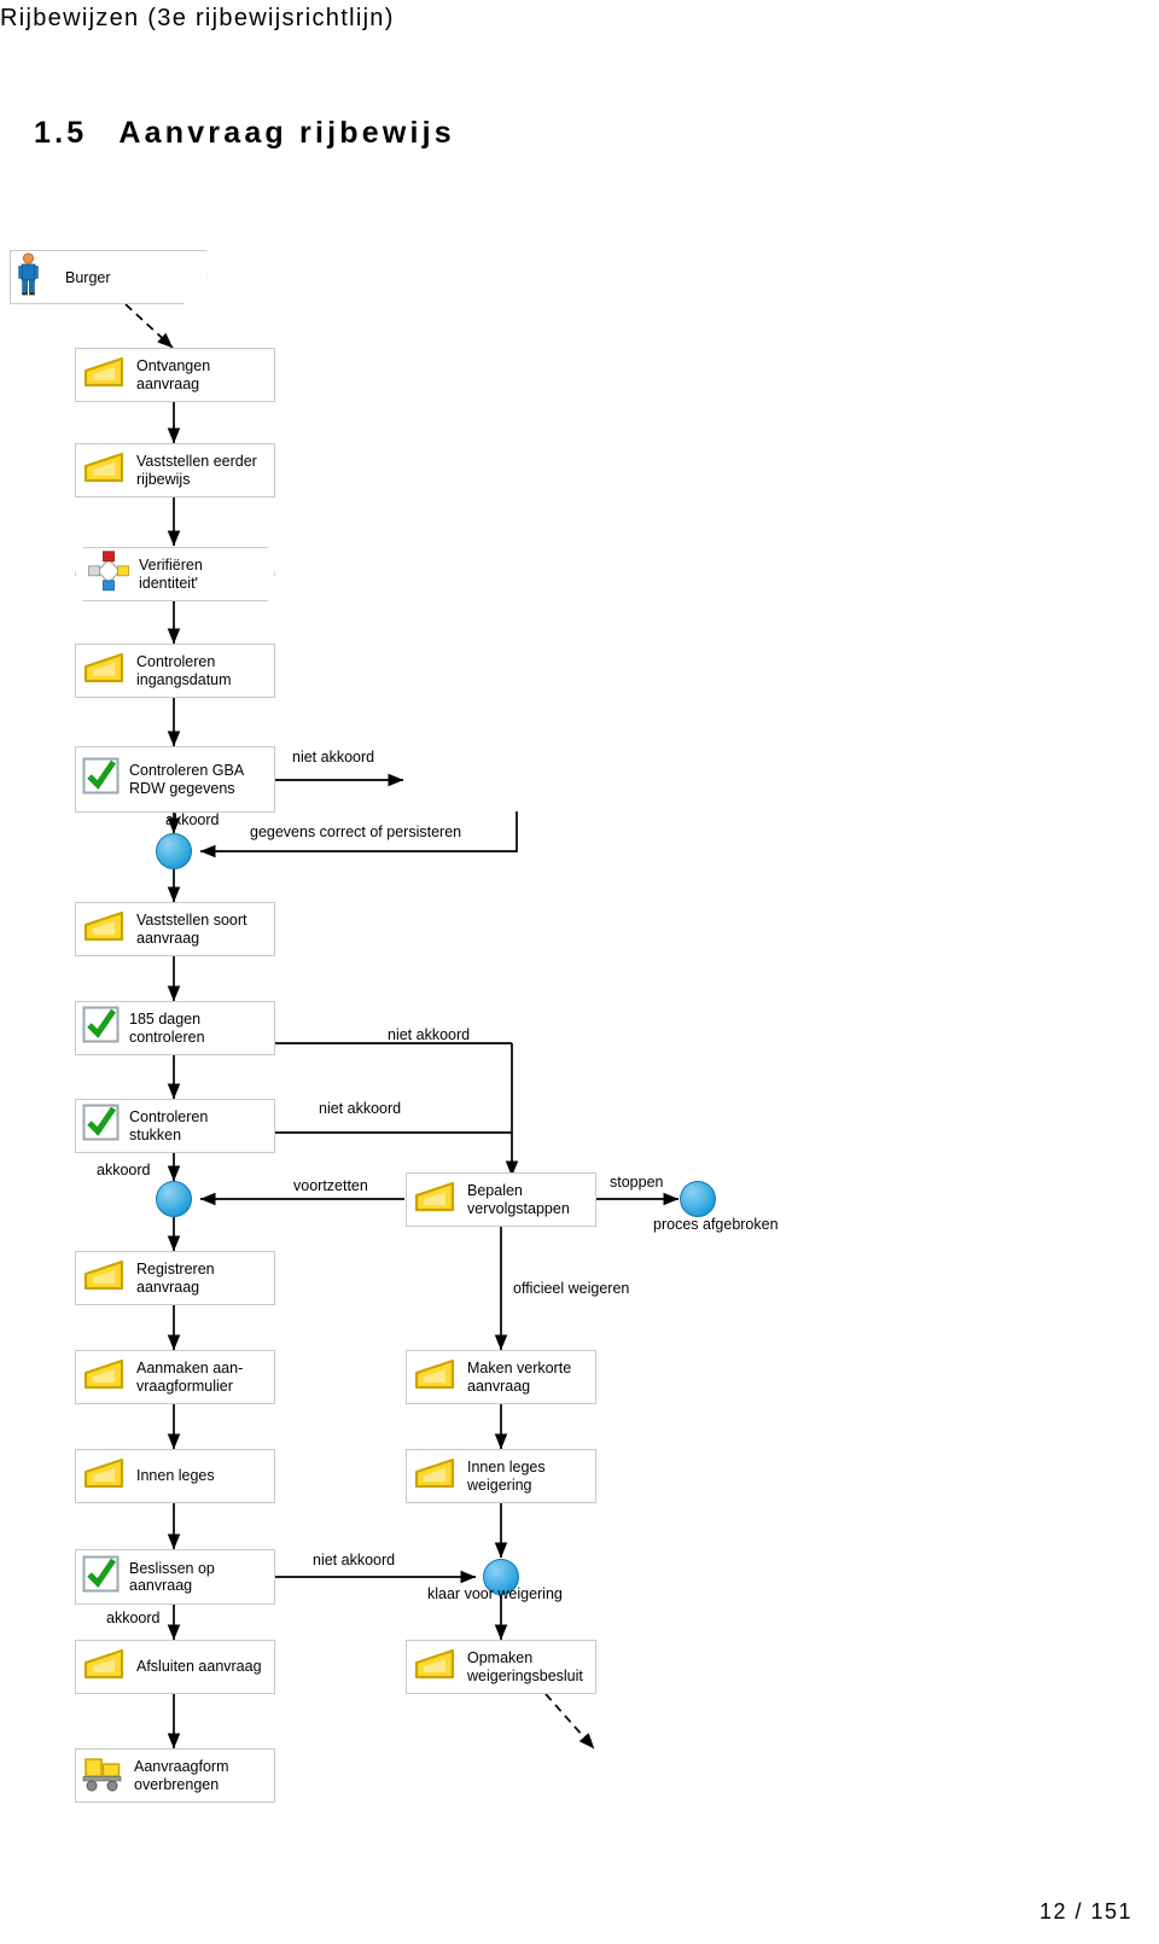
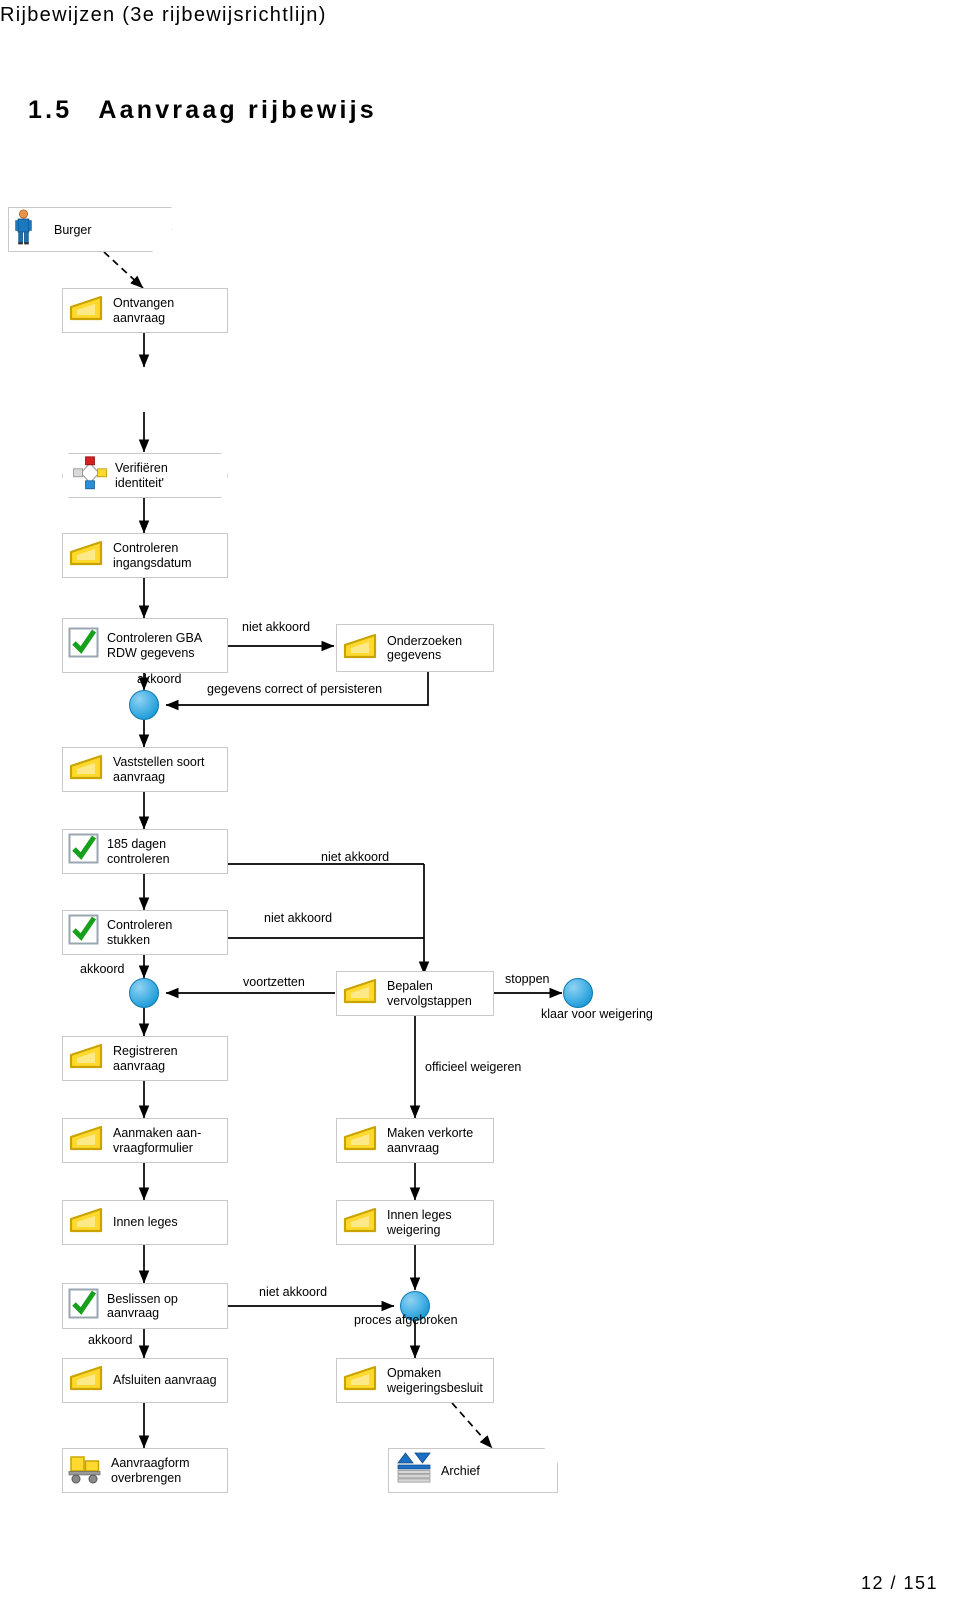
  Rijbewijzen (3e rijbewijsrichtlijn)
  1.5 Aanvraag rijbewijs
  Burger
  Ontvangen
  aanvraag
- Vaststellen eerder
- rijbewijs
  Verifiëren
  identiteit'
  Controleren
  ingangsdatum
  Controleren GBA
  RDW gegevens
+ Onderzoeken
+ gegevens
  Vaststellen soort
  aanvraag
  185 dagen
  controleren
  Controleren
  stukken
  Bepalen
  vervolgstappen
  Registreren
  aanvraag
  Aanmaken aan-
  vraagformulier
  Maken verkorte
  aanvraag
  Innen leges
  Innen leges
  weigering
  Beslissen op
  aanvraag
  Afsluiten aanvraag
  Opmaken
  weigeringsbesluit
  Aanvraagform
  overbrengen
+ Archief
  niet akkoord
  akkoord
  gegevens correct of persisteren
  niet akkoord
  niet akkoord
  akkoord
  voortzetten
  stoppen
- proces afgebroken
+ klaar voor weigering
  officieel weigeren
  niet akkoord
  akkoord
- klaar voor weigering
+ proces afgebroken
  12 / 151
